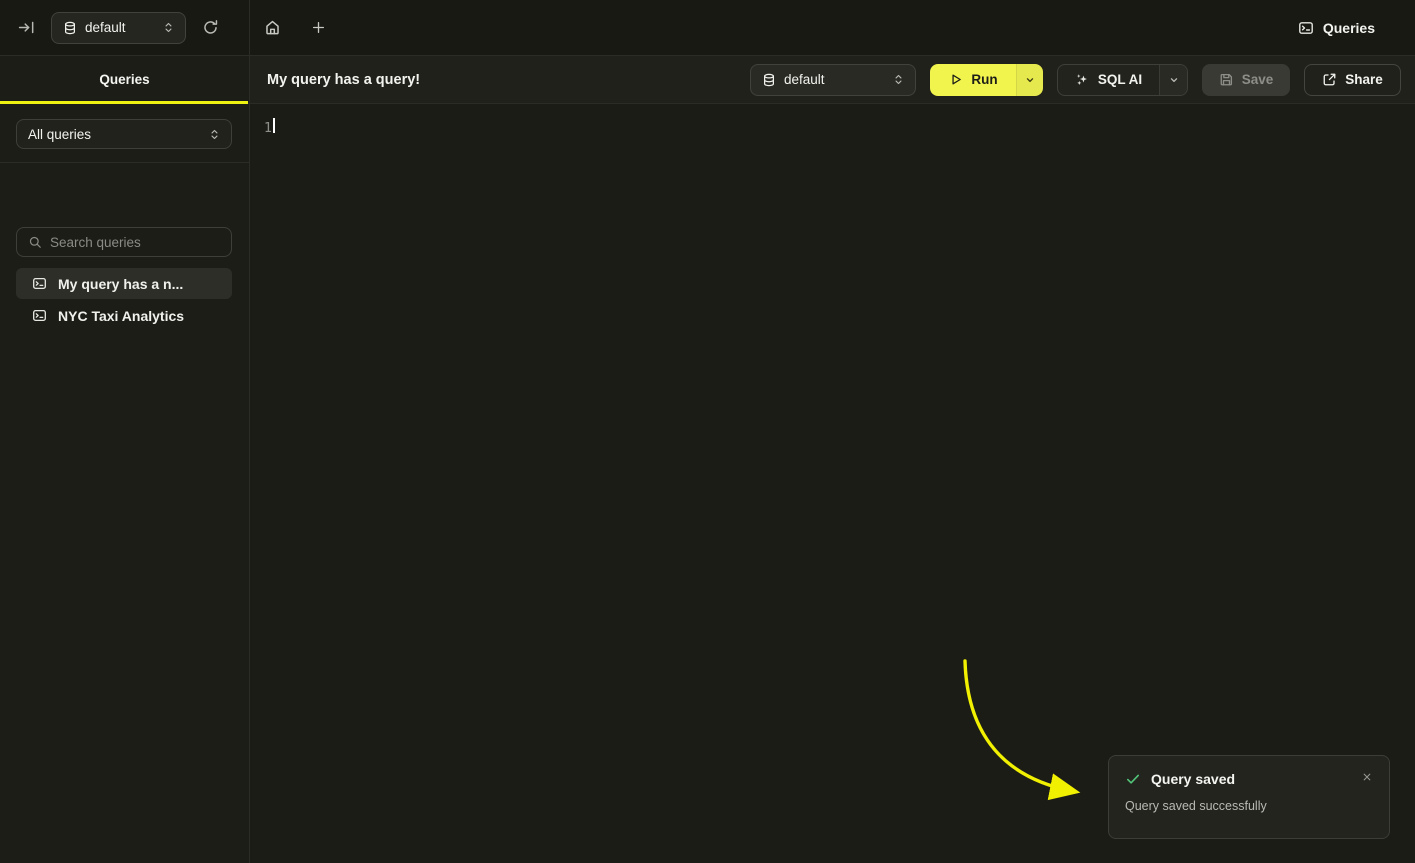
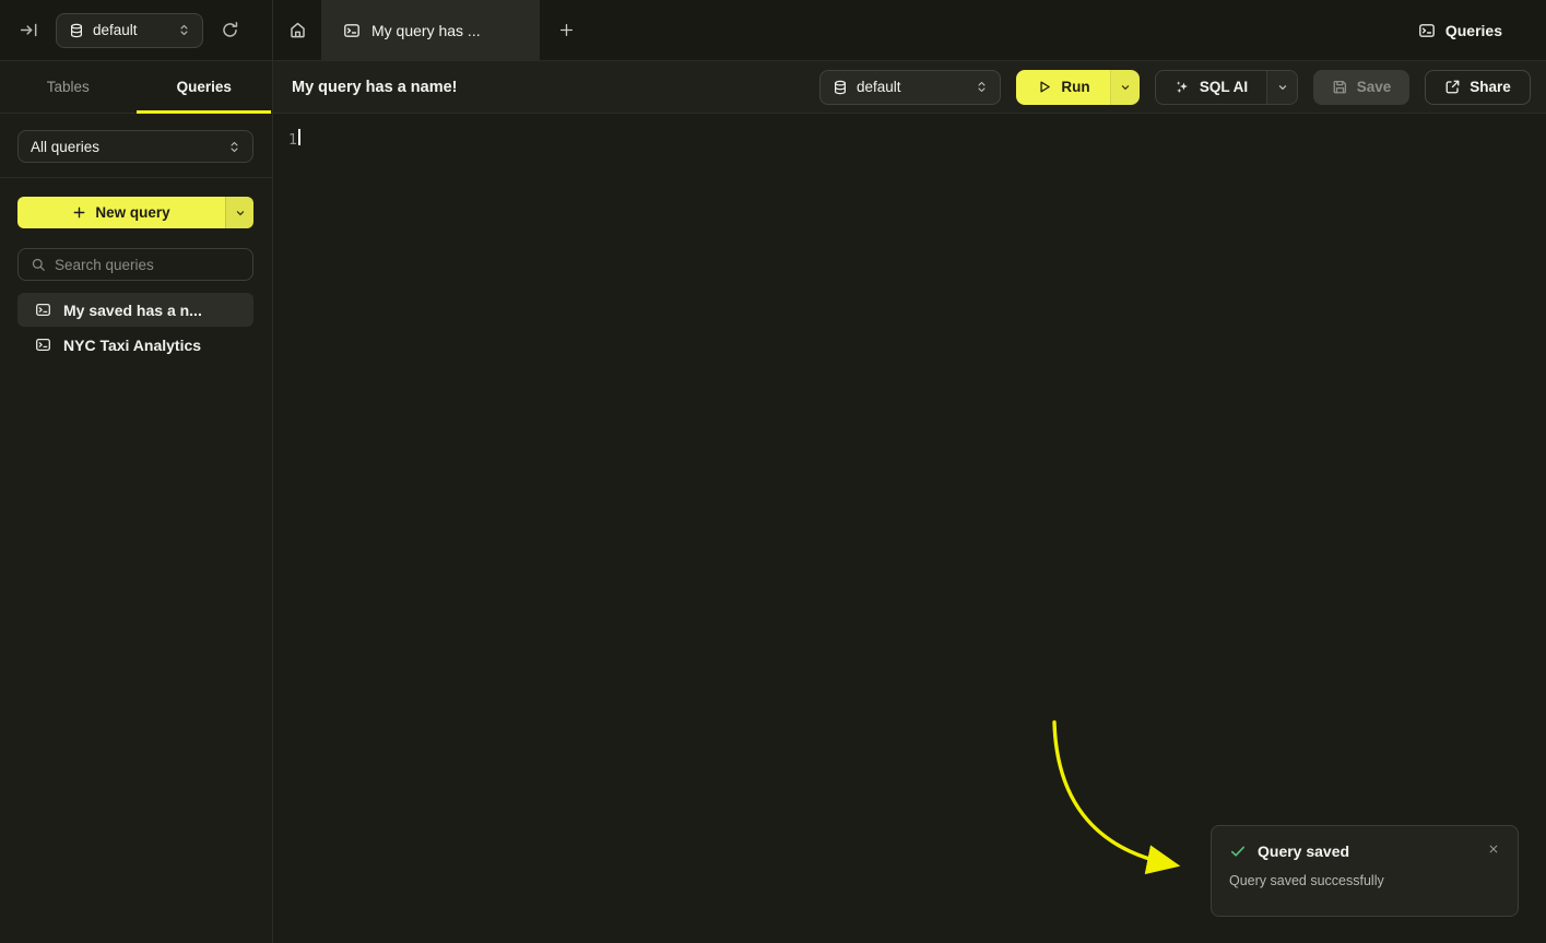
  default
+ My query has ...
  Queries
+ Tables
  Queries
  All queries
+ New query
  Search queries
- My query has a n...
+ My saved has a n...
  NYC Taxi Analytics
- My query has a query!
+ My query has a name!
  default
  Run
  SQL AI
  Save
  Share
  1
  Query saved
  Query saved successfully
